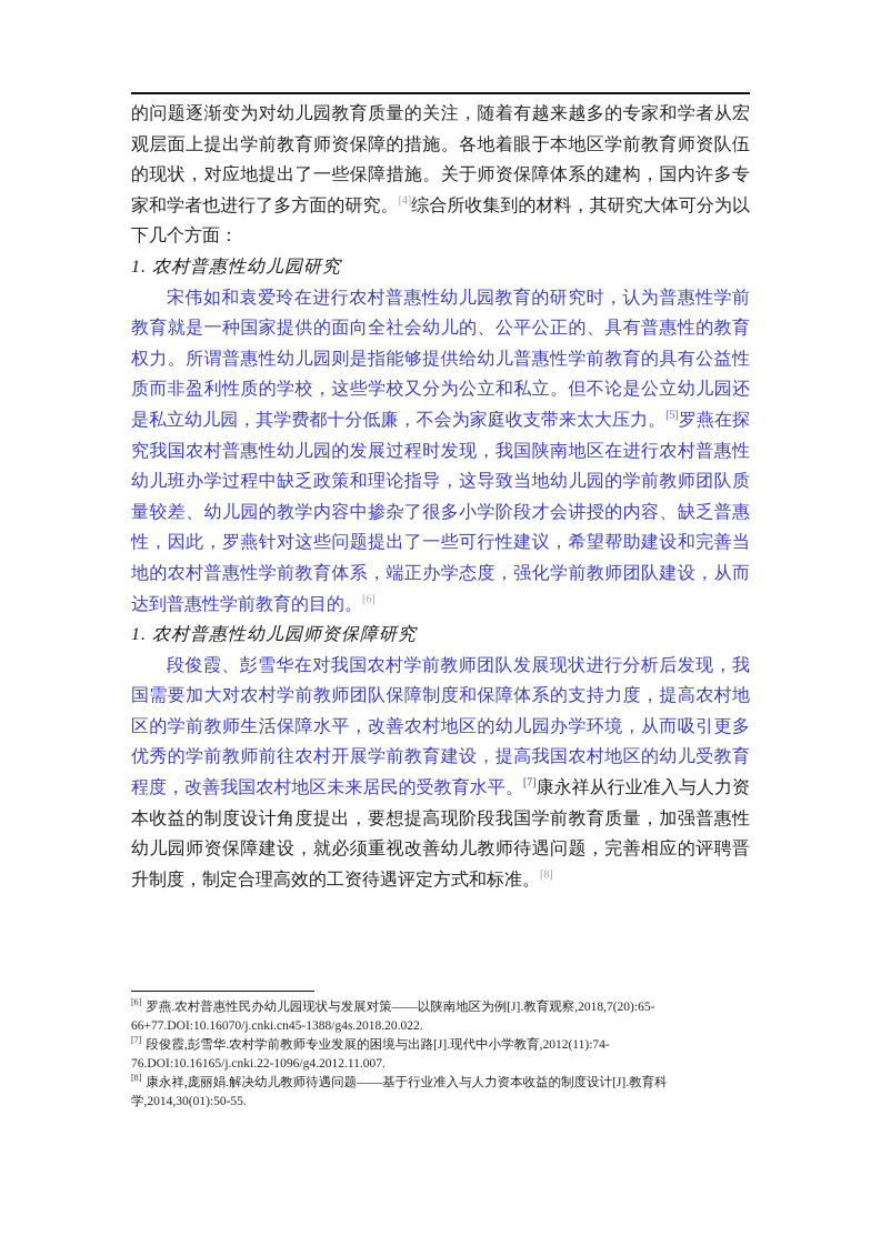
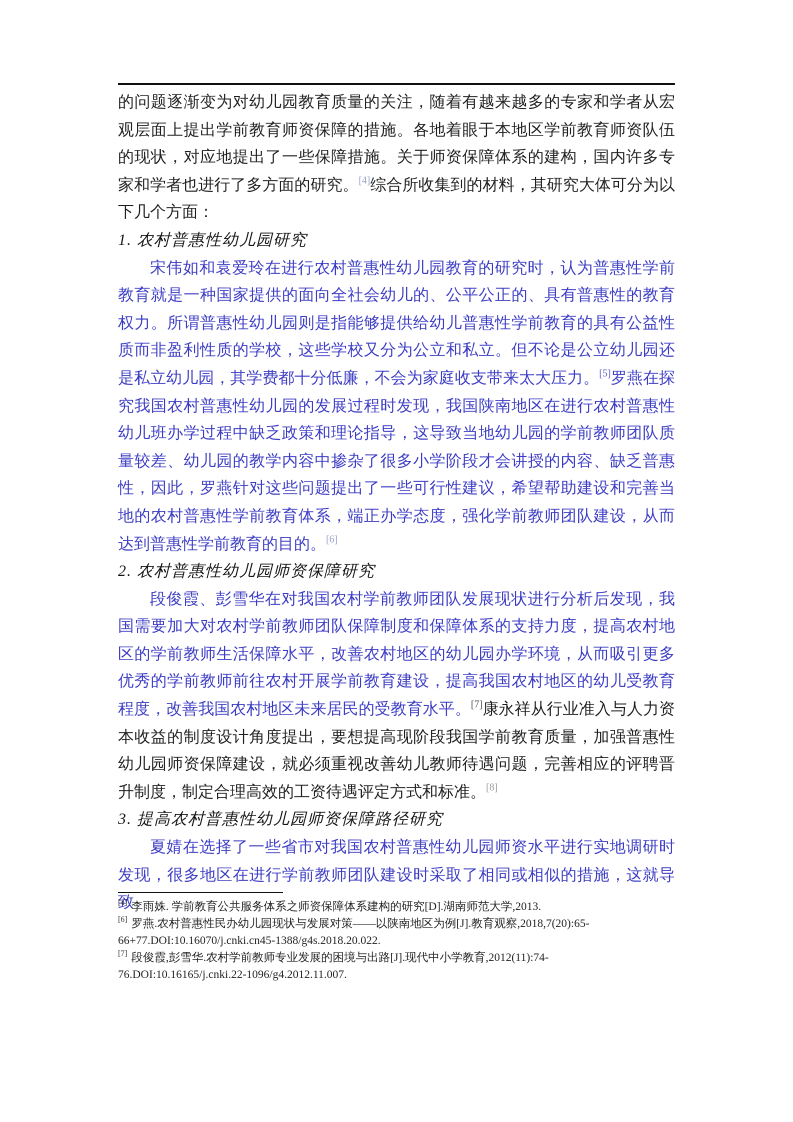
  的问题逐渐变为对幼儿园教育质量的关注，随着有越来越多的专家和学者从宏观层面上提出学前教育师资保障的措施。各地着眼于本地区学前教育师资队伍的现状，对应地提出了一些保障措施。关于师资保障体系的建构，国内许多专家和学者也进行了多方面的研究。[4]综合所收集到的材料，其研究大体可分为以下几个方面：
  1. 农村普惠性幼儿园研究
  宋伟如和袁爱玲在进行农村普惠性幼儿园教育的研究时，认为普惠性学前教育就是一种国家提供的面向全社会幼儿的、公平公正的、具有普惠性的教育权力。所谓普惠性幼儿园则是指能够提供给幼儿普惠性学前教育的具有公益性质而非盈利性质的学校，这些学校又分为公立和私立。但不论是公立幼儿园还是私立幼儿园，其学费都十分低廉，不会为家庭收支带来太大压力。[5]罗燕在探究我国农村普惠性幼儿园的发展过程时发现，我国陕南地区在进行农村普惠性幼儿班办学过程中缺乏政策和理论指导，这导致当地幼儿园的学前教师团队质量较差、幼儿园的教学内容中掺杂了很多小学阶段才会讲授的内容、缺乏普惠性，因此，罗燕针对这些问题提出了一些可行性建议，希望帮助建设和完善当地的农村普惠性学前教育体系，端正办学态度，强化学前教师团队建设，从而达到普惠性学前教育的目的。[6]
- 1. 农村普惠性幼儿园师资保障研究
+ 2. 农村普惠性幼儿园师资保障研究
  段俊霞、彭雪华在对我国农村学前教师团队发展现状进行分析后发现，我国需要加大对农村学前教师团队保障制度和保障体系的支持力度，提高农村地区的学前教师生活保障水平，改善农村地区的幼儿园办学环境，从而吸引更多优秀的学前教师前往农村开展学前教育建设，提高我国农村地区的幼儿受教育程度，改善我国农村地区未来居民的受教育水平。[7]康永祥从行业准入与人力资本收益的制度设计角度提出，要想提高现阶段我国学前教育质量，加强普惠性幼儿园师资保障建设，就必须重视改善幼儿教师待遇问题，完善相应的评聘晋升制度，制定合理高效的工资待遇评定方式和标准。[8]
+ 3. 提高农村普惠性幼儿园师资保障路径研究
+ 夏婧在选择了一些省市对我国农村普惠性幼儿园师资水平进行实地调研时发现，很多地区在进行学前教师团队建设时采取了相同或相似的措施，这就导致
+ [4] 李雨姝. 学前教育公共服务体系之师资保障体系建构的研究[D].湖南师范大学,2013.
  [6] 罗燕.农村普惠性民办幼儿园现状与发展对策——以陕南地区为例[J].教育观察,2018,7(20):65-66+77.DOI:10.16070/j.cnki.cn45-1388/g4s.2018.20.022.
  [7] 段俊霞,彭雪华.农村学前教师专业发展的困境与出路[J].现代中小学教育,2012(11):74-76.DOI:10.16165/j.cnki.22-1096/g4.2012.11.007.
- [8] 康永祥,庞丽娟.解决幼儿教师待遇问题——基于行业准入与人力资本收益的制度设计[J].教育科学,2014,30(01):50-55.
